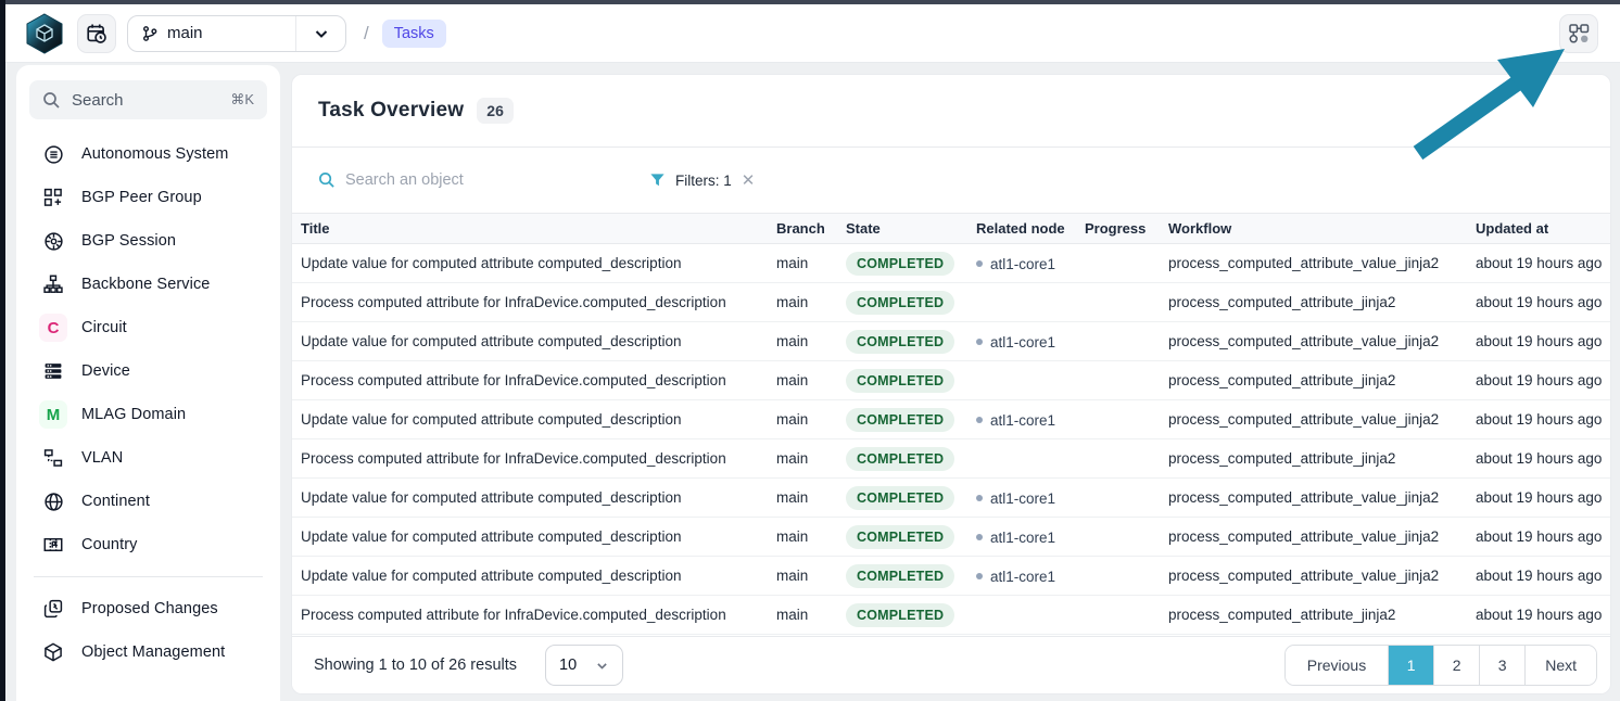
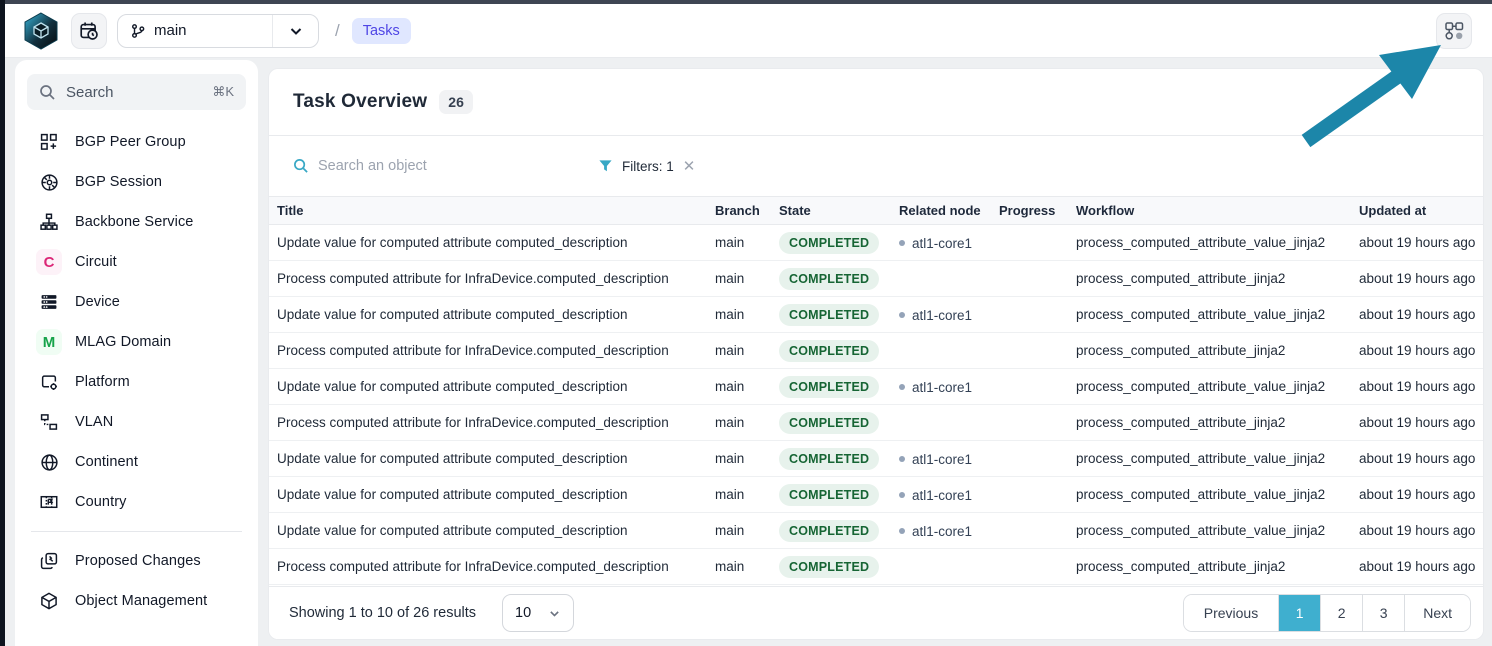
  main
  /
  Tasks
  Search
  ⌘K
- Autonomous System
  BGP Peer Group
  BGP Session
  Backbone Service
  C
  Circuit
  Device
  M
  MLAG Domain
+ Platform
  VLAN
  Continent
  Country
  Proposed Changes
  Object Management
  Task Overview
  26
  Search an object
  Filters: 1
  ✕
  Title
  Branch
  State
  Related node
  Progress
  Workflow
  Updated at
  Update value for computed attribute computed_description
  main
  COMPLETED
  atl1-core1
  process_computed_attribute_value_jinja2
  about 19 hours ago
  Process computed attribute for InfraDevice.computed_description
  main
  COMPLETED
  process_computed_attribute_jinja2
  about 19 hours ago
  Update value for computed attribute computed_description
  main
  COMPLETED
  atl1-core1
  process_computed_attribute_value_jinja2
  about 19 hours ago
  Process computed attribute for InfraDevice.computed_description
  main
  COMPLETED
  process_computed_attribute_jinja2
  about 19 hours ago
  Update value for computed attribute computed_description
  main
  COMPLETED
  atl1-core1
  process_computed_attribute_value_jinja2
  about 19 hours ago
  Process computed attribute for InfraDevice.computed_description
  main
  COMPLETED
  process_computed_attribute_jinja2
  about 19 hours ago
  Update value for computed attribute computed_description
  main
  COMPLETED
  atl1-core1
  process_computed_attribute_value_jinja2
  about 19 hours ago
  Update value for computed attribute computed_description
  main
  COMPLETED
  atl1-core1
  process_computed_attribute_value_jinja2
  about 19 hours ago
  Update value for computed attribute computed_description
  main
  COMPLETED
  atl1-core1
  process_computed_attribute_value_jinja2
  about 19 hours ago
  Process computed attribute for InfraDevice.computed_description
  main
  COMPLETED
  process_computed_attribute_jinja2
  about 19 hours ago
  Showing 1 to 10 of 26 results
  10
  Previous
  1
  2
  3
  Next
